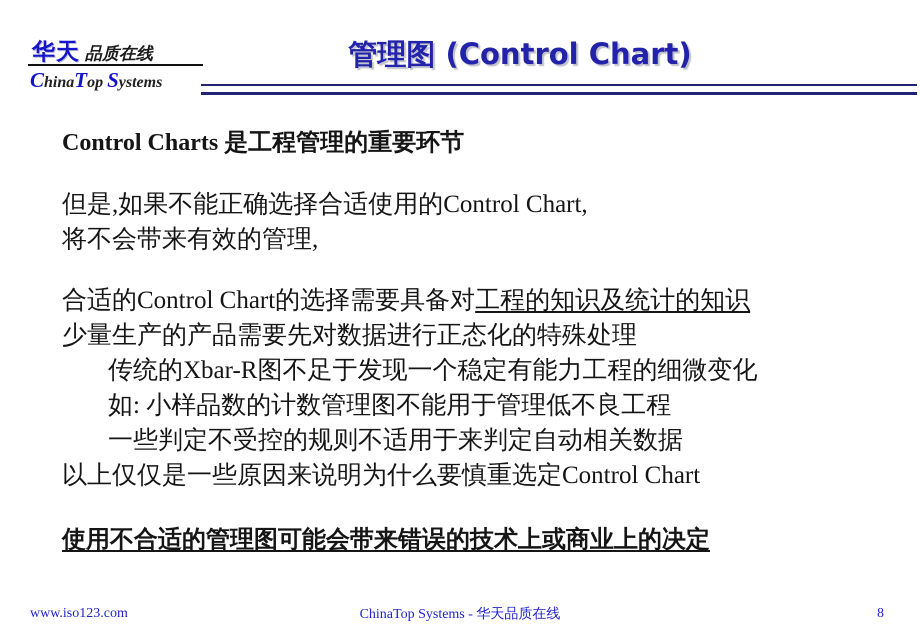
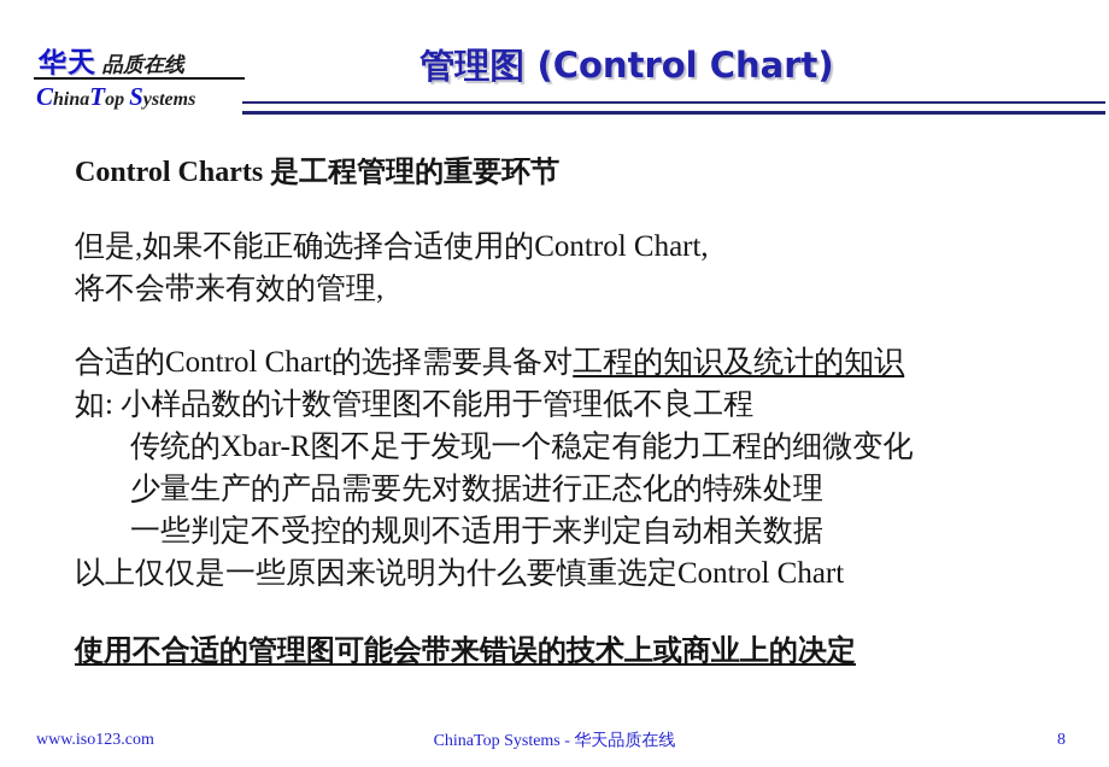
  华天
  品质在线
  ChinaTop Systems
  管理图 (Control Chart)
  Control Charts 是工程管理的重要环节
  但是,如果不能正确选择合适使用的Control Chart,
  将不会带来有效的管理,
  合适的Control Chart的选择需要具备对工程的知识及统计的知识
- 少量生产的产品需要先对数据进行正态化的特殊处理
+ 如: 小样品数的计数管理图不能用于管理低不良工程
  传统的Xbar-R图不足于发现一个稳定有能力工程的细微变化
- 如: 小样品数的计数管理图不能用于管理低不良工程
+ 少量生产的产品需要先对数据进行正态化的特殊处理
  一些判定不受控的规则不适用于来判定自动相关数据
  以上仅仅是一些原因来说明为什么要慎重选定Control Chart
  使用不合适的管理图可能会带来错误的技术上或商业上的决定
  www.iso123.com
  ChinaTop Systems - 华天品质在线
  8
